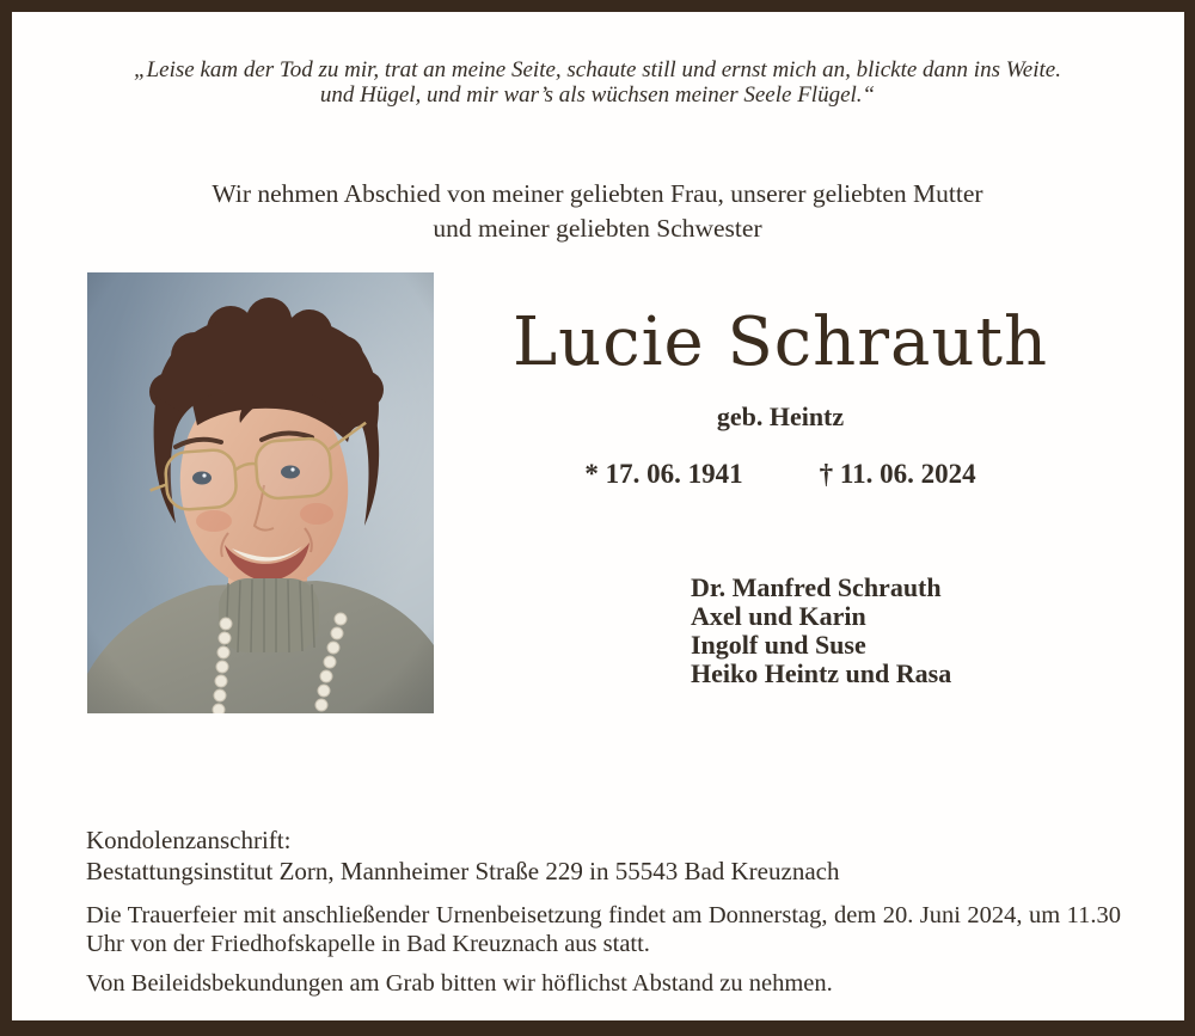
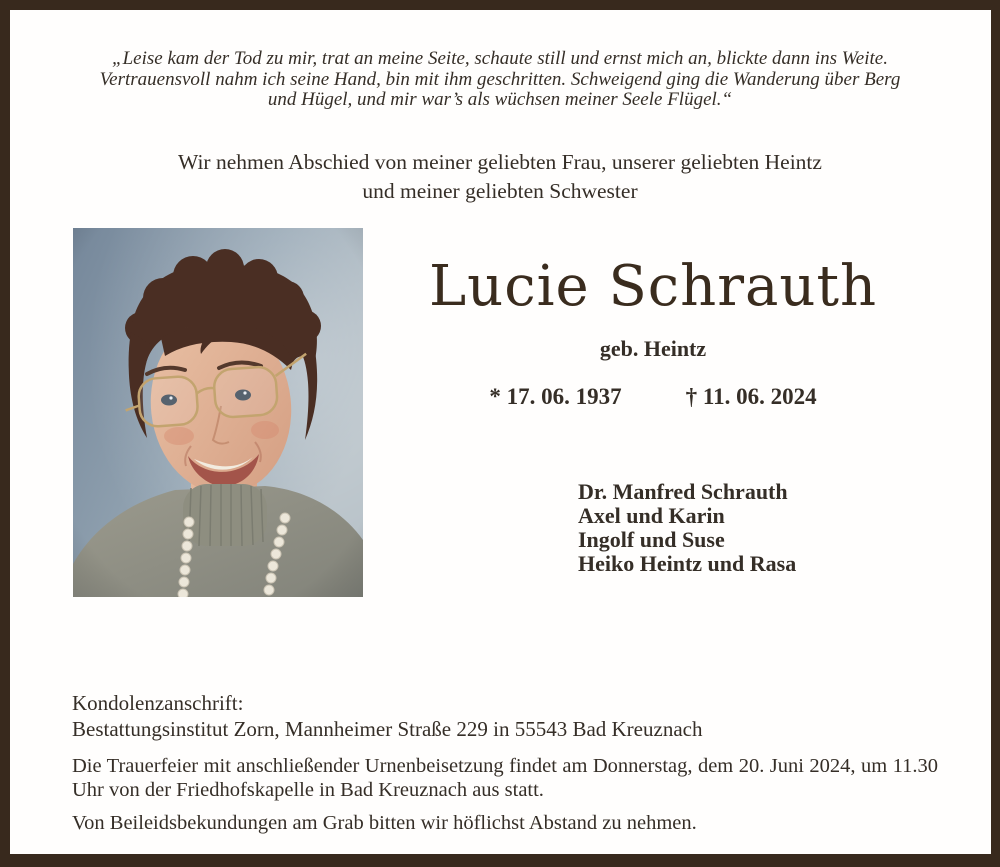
  „Leise kam der Tod zu mir, trat an meine Seite, schaute still und ernst mich an, blickte dann ins Weite.
+ Vertrauensvoll nahm ich seine Hand, bin mit ihm geschritten. Schweigend ging die Wanderung über Berg
  und Hügel, und mir war’s als wüchsen meiner Seele Flügel.“
- Wir nehmen Abschied von meiner geliebten Frau, unserer geliebten Mutter
+ Wir nehmen Abschied von meiner geliebten Frau, unserer geliebten Heintz
  und meiner geliebten Schwester
  Lucie Schrauth
  geb. Heintz
- * 17. 06. 1941
+ * 17. 06. 1937
  † 11. 06. 2024
  Dr. Manfred Schrauth
  Axel und Karin
  Ingolf und Suse
  Heiko Heintz und Rasa
  Kondolenzanschrift:
  Bestattungsinstitut Zorn, Mannheimer Straße 229 in 55543 Bad Kreuznach
  Die Trauerfeier mit anschließender Urnenbeisetzung findet am Donnerstag, dem 20. Juni 2024, um 11.30 Uhr von der Friedhofskapelle in Bad Kreuznach aus statt.
  Von Beileidsbekundungen am Grab bitten wir höflichst Abstand zu nehmen.
